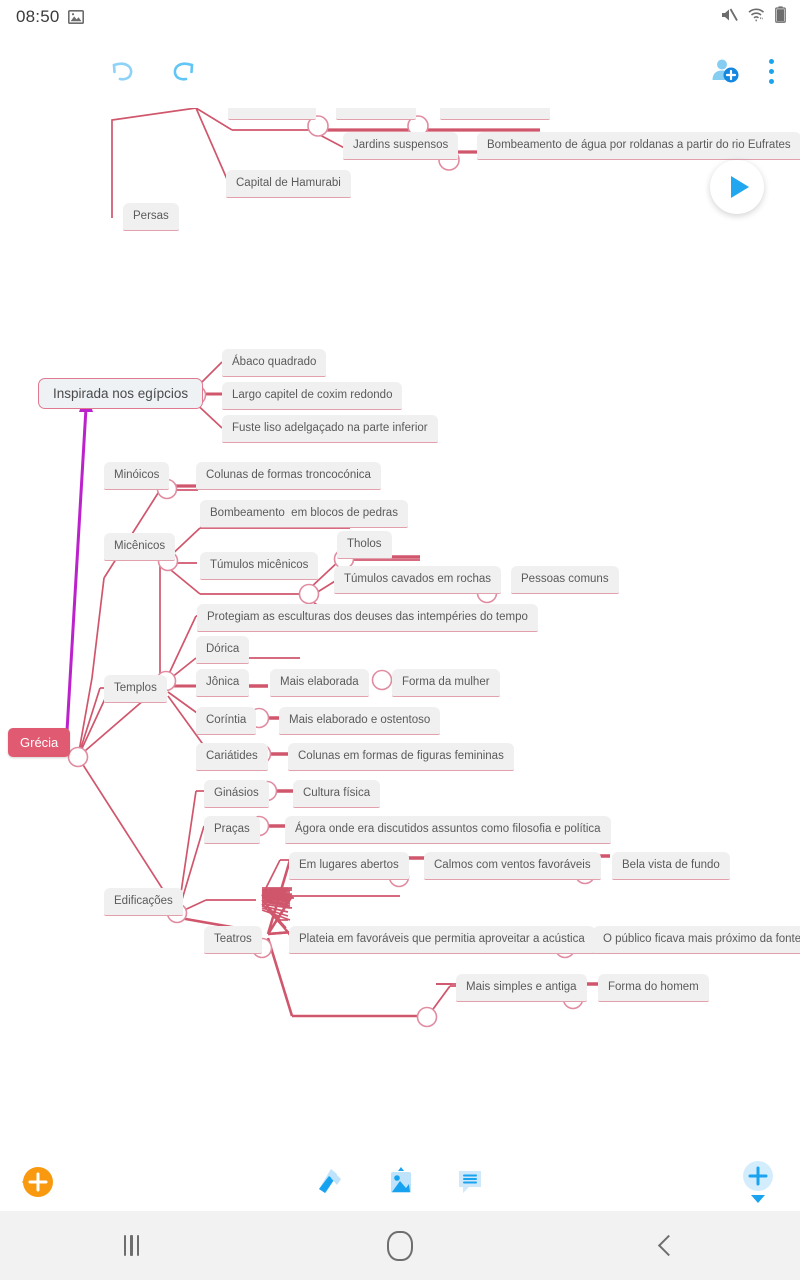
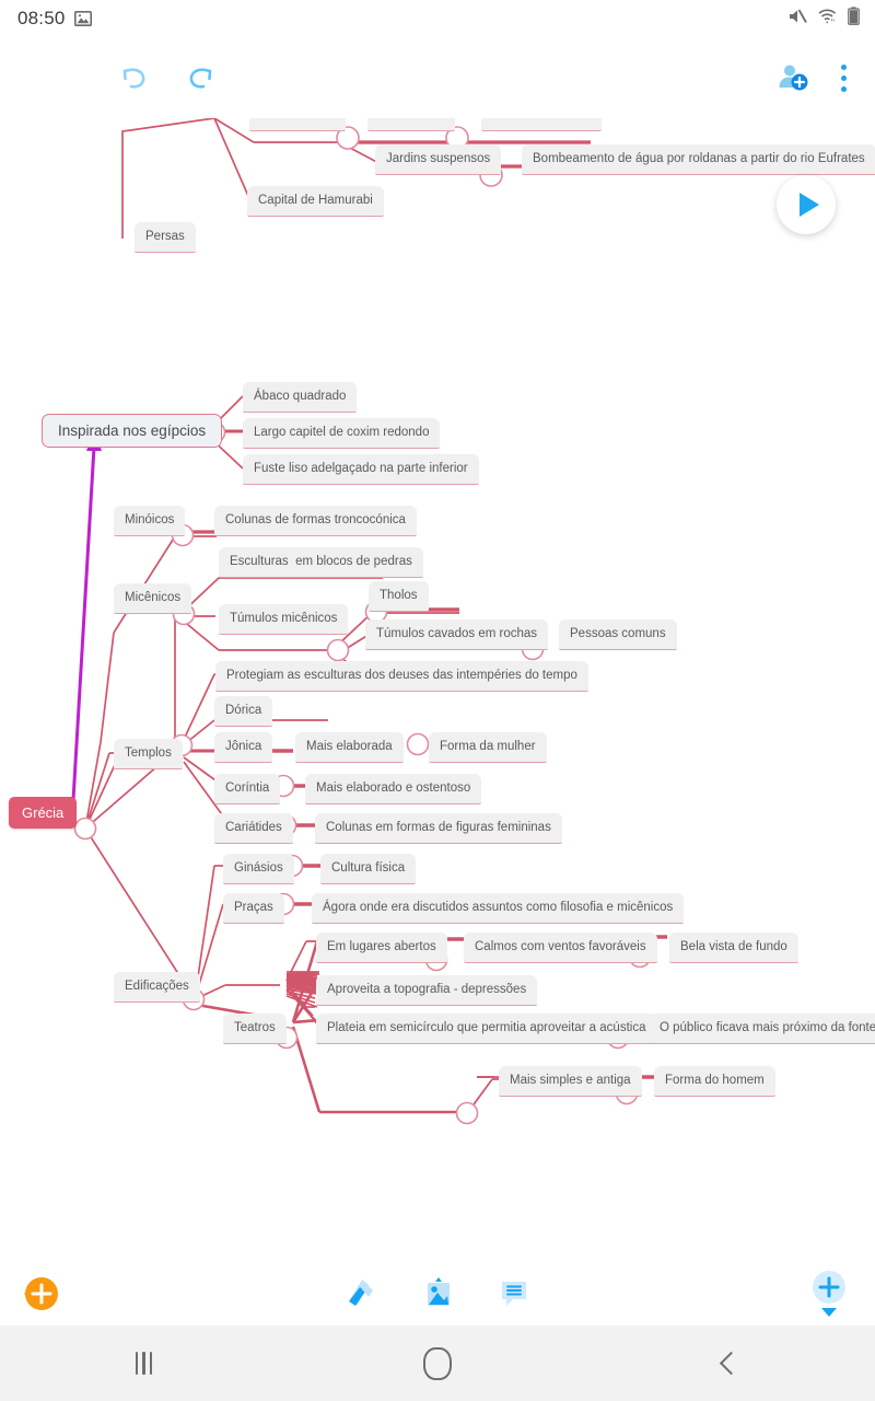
  08:50
  Jardins suspensos
  Bombeamento de água por roldanas a partir do rio Eufrates
  Capital de Hamurabi
  Persas
  Inspirada nos egípcios
  Ábaco quadrado
  Largo capitel de coxim redondo
  Fuste liso adelgaçado na parte inferior
  Minóicos
  Colunas de formas troncocónica
  Micênicos
- Bombeamento em blocos de pedras
+ Esculturas em blocos de pedras
  Túmulos micênicos
  Tholos
  Túmulos cavados em rochas
  Pessoas comuns
  Grécia
  Protegiam as esculturas dos deuses das intempéries do tempo
  Templos
  Dórica
  Jônica
  Mais elaborada
  Forma da mulher
  Coríntia
  Mais elaborado e ostentoso
  Cariátides
  Colunas em formas de figuras femininas
  Ginásios
  Cultura física
  Praças
- Ágora onde era discutidos assuntos como filosofia e política
+ Ágora onde era discutidos assuntos como filosofia e micênicos
  Edificações
  Em lugares abertos
  Calmos com ventos favoráveis
  Bela vista de fundo
+ Aproveita a topografia - depressões
  Teatros
- Plateia em favoráveis que permitia aproveitar a acústica
+ Plateia em semicírculo que permitia aproveitar a acústica
  O público ficava mais próximo da fonte
  Mais simples e antiga
  Forma do homem
